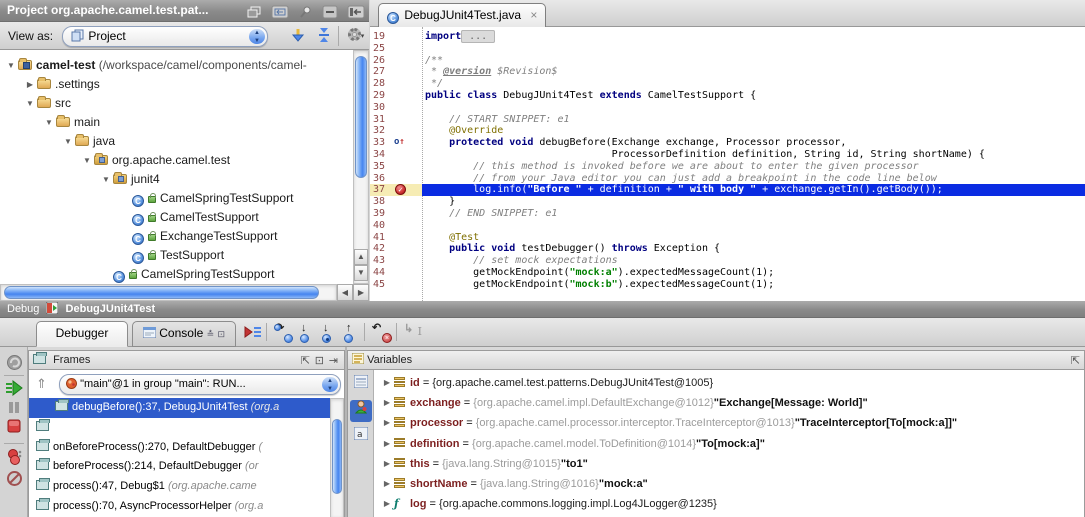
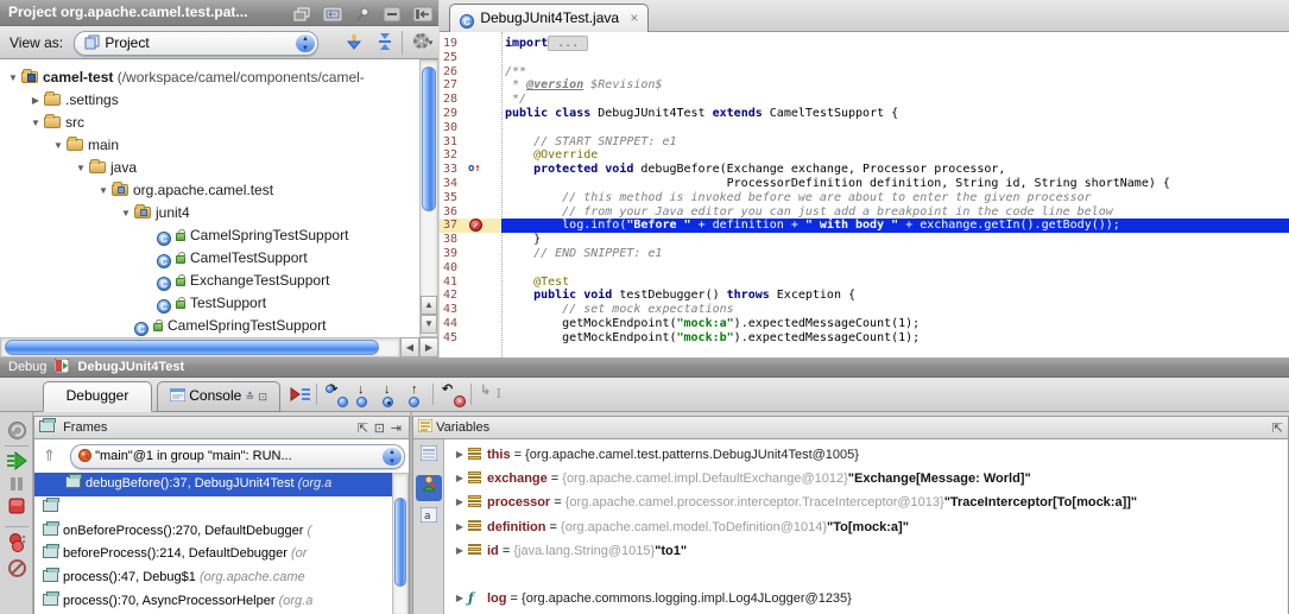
  Project org.apache.camel.test.pat...
  View as:
  Project
  ▼ camel-test (/workspace/camel/components/camel-
  ▶ .settings
  ▼ src
  ▼ main
  ▼ java
  ▼ org.apache.camel.test
  ▼ junit4
  C CamelSpringTestSupport
  C CamelTestSupport
  C ExchangeTestSupport
  C TestSupport
  C CamelSpringTestSupport
  ▲
  ▼
  ◀
  ▶
  C DebugJUnit4Test.java ×
  19
  import ...
  25
  26
  /**
  27
  * @version $Revision$
  28
  */
  29
  public class DebugJUnit4Test extends CamelTestSupport {
  30
  31
  // START SNIPPET: e1
  32
  @Override
  33
  o↑
  protected void debugBefore(Exchange exchange, Processor processor,
  34
  ProcessorDefinition definition, String id, String shortName) {
  35
  // this method is invoked before we are about to enter the given processor
  36
  // from your Java editor you can just add a breakpoint in the code line below
  37
  ✓
  log.info("Before " + definition + " with body " + exchange.getIn().getBody());
  38
  }
  39
  // END SNIPPET: e1
  40
  41
  @Test
  42
  public void testDebugger() throws Exception {
  43
  // set mock expectations
  44
  getMockEndpoint("mock:a").expectedMessageCount(1);
  45
  getMockEndpoint("mock:b").expectedMessageCount(1);
  Debug DebugJUnit4Test
  Debugger
  Console ≛ ⊡
  ↓
  ↓
  ↑
  ↶
  ↳
  I
  Frames
  ⇱
  ⊡
  ⇥
  ⇑
  "main"@1 in group "main": RUN...
  debugBefore():37, DebugJUnit4Test (org.a
  onBeforeProcess():270, DefaultDebugger (
  beforeProcess():214, DefaultDebugger (or
  process():47, Debug$1 (org.apache.came
  process():70, AsyncProcessorHelper (org.a
  Variables
  ⇱
  a
- ▶ id = {org.apache.camel.test.patterns.DebugJUnit4Test@1005}
+ ▶ this = {org.apache.camel.test.patterns.DebugJUnit4Test@1005}
  ▶ exchange = {org.apache.camel.impl.DefaultExchange@1012}"Exchange[Message: World]"
  ▶ processor = {org.apache.camel.processor.interceptor.TraceInterceptor@1013}"TraceInterceptor[To[mock:a]]"
  ▶ definition = {org.apache.camel.model.ToDefinition@1014}"To[mock:a]"
- ▶ this = {java.lang.String@1015}"to1"
+ ▶ id = {java.lang.String@1015}"to1"
- ▶ shortName = {java.lang.String@1016}"mock:a"
  ▶ ƒ log = {org.apache.commons.logging.impl.Log4JLogger@1235}
